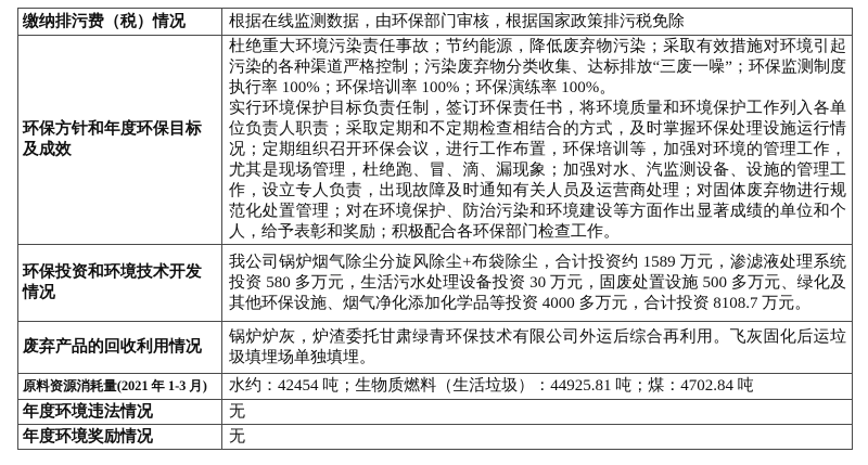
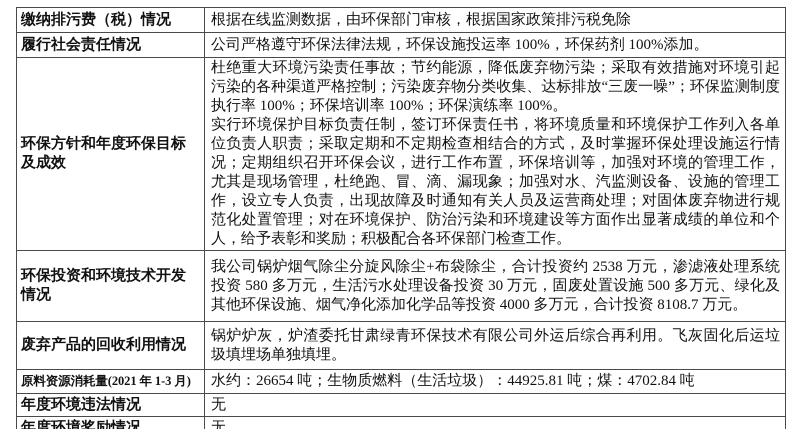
  缴纳排污费（税）情况	根据在线监测数据，由环保部门审核，根据国家政策排污税免除
+ 履行社会责任情况	公司严格遵守环保法律法规，环保设施投运率 100%，环保药剂 100%添加。
  环保方针和年度环保目标及成效	杜绝重大环境污染责任事故；节约能源，降低废弃物污染；采取有效措施对环境引起污染的各种渠道严格控制；污染废弃物分类收集、达标排放“三废一噪”；环保监测制度执行率 100%；环保培训率 100%；环保演练率 100%。 实行环境保护目标负责任制，签订环保责任书，将环境质量和环境保护工作列入各单位负责人职责；采取定期和不定期检查相结合的方式，及时掌握环保处理设施运行情况；定期组织召开环保会议，进行工作布置，环保培训等，加强对环境的管理工作，尤其是现场管理，杜绝跑、冒、滴、漏现象；加强对水、汽监测设备、设施的管理工作，设立专人负责，出现故障及时通知有关人员及运营商处理；对固体废弃物进行规范化处置管理；对在环境保护、防治污染和环境建设等方面作出显著成绩的单位和个人，给予表彰和奖励；积极配合各环保部门检查工作。
- 环保投资和环境技术开发情况	我公司锅炉烟气除尘分旋风除尘+布袋除尘，合计投资约 1589 万元，渗滤液处理系统投资 580 多万元，生活污水处理设备投资 30 万元，固废处置设施 500 多万元、绿化及其他环保设施、烟气净化添加化学品等投资 4000 多万元，合计投资 8108.7 万元。
+ 环保投资和环境技术开发情况	我公司锅炉烟气除尘分旋风除尘+布袋除尘，合计投资约 2538 万元，渗滤液处理系统投资 580 多万元，生活污水处理设备投资 30 万元，固废处置设施 500 多万元、绿化及其他环保设施、烟气净化添加化学品等投资 4000 多万元，合计投资 8108.7 万元。
  废弃产品的回收利用情况	锅炉炉灰，炉渣委托甘肃绿青环保技术有限公司外运后综合再利用。飞灰固化后运垃圾填埋场单独填埋。
- 原料资源消耗量(2021 年 1-3 月)	水约：42454 吨；生物质燃料（生活垃圾）：44925.81 吨；煤：4702.84 吨
+ 原料资源消耗量(2021 年 1-3 月)	水约：26654 吨；生物质燃料（生活垃圾）：44925.81 吨；煤：4702.84 吨
  年度环境违法情况	无
  年度环境奖励情况	无
